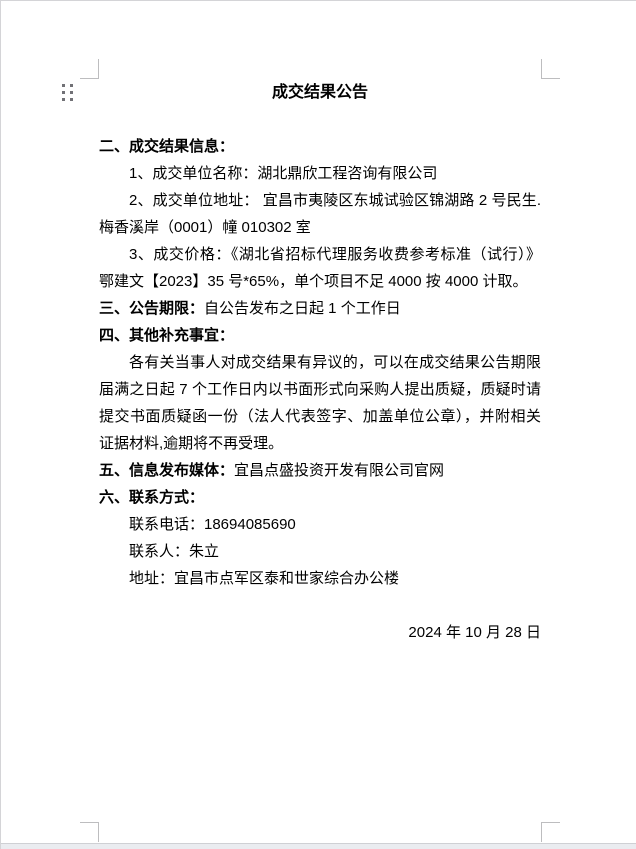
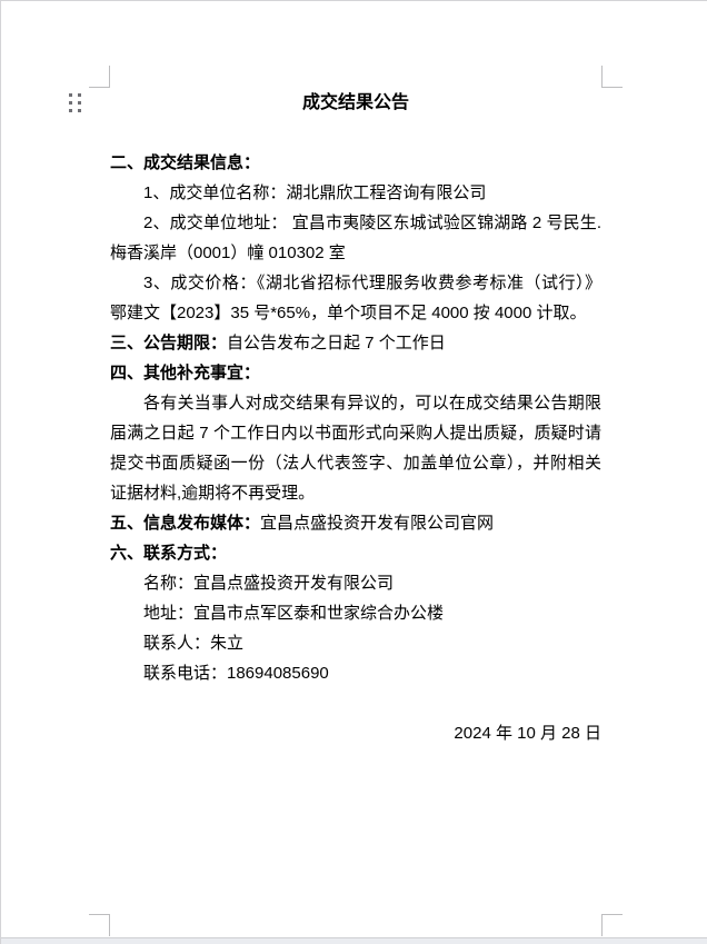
  成交结果公告
  二、成交结果信息：
  1、成交单位名称：湖北鼎欣工程咨询有限公司
  2、成交单位地址： 宜昌市夷陵区东城试验区锦湖路 2 号民生.梅香溪岸（0001）幢 010302 室
  3、成交价格：《湖北省招标代理服务收费参考标准（试行）》鄂建文【2023】35 号*65%，单个项目不足 4000 按 4000 计取。
- 三、公告期限：自公告发布之日起 1 个工作日
+ 三、公告期限：自公告发布之日起 7 个工作日
  四、其他补充事宜：
  各有关当事人对成交结果有异议的，可以在成交结果公告期限届满之日起 7 个工作日内以书面形式向采购人提出质疑，质疑时请提交书面质疑函一份（法人代表签字、加盖单位公章），并附相关证据材料,逾期将不再受理。
  五、信息发布媒体：宜昌点盛投资开发有限公司官网
  六、联系方式：
+ 名称：宜昌点盛投资开发有限公司
- 联系电话：18694085690
+ 地址：宜昌市点军区泰和世家综合办公楼
  联系人：朱立
- 地址：宜昌市点军区泰和世家综合办公楼
+ 联系电话：18694085690
  2024 年 10 月 28 日
